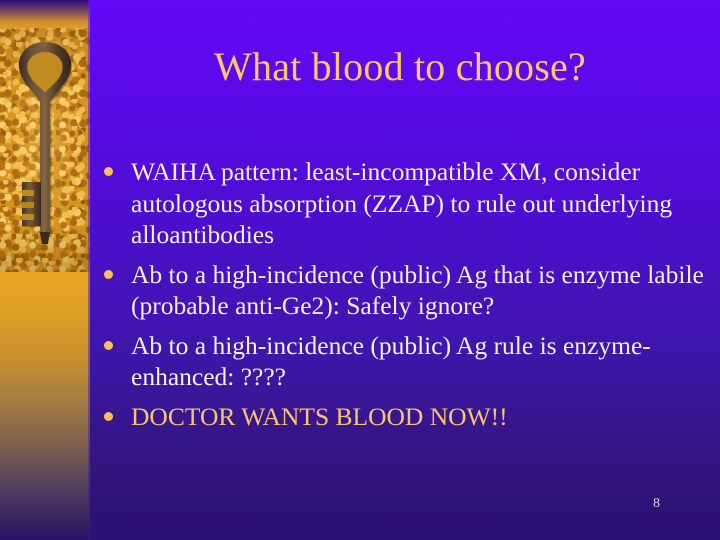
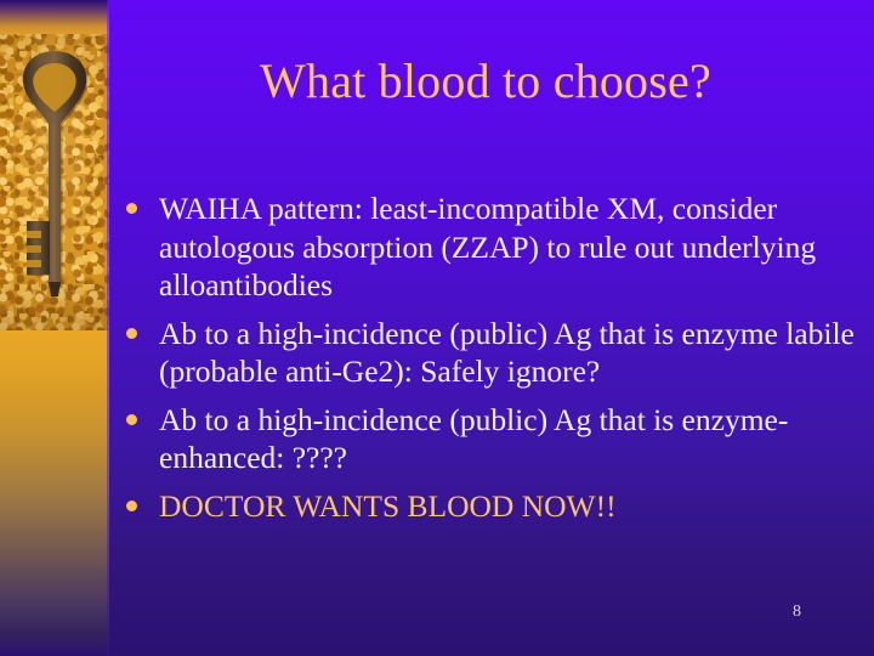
  What blood to choose?
  WAIHA pattern: least-incompatible XM, consider autologous absorption (ZZAP) to rule out underlying alloantibodies
  Ab to a high-incidence (public) Ag that is enzyme labile (probable anti-Ge2): Safely ignore?
- Ab to a high-incidence (public) Ag rule is enzyme-enhanced: ????
+ Ab to a high-incidence (public) Ag that is enzyme-enhanced: ????
  DOCTOR WANTS BLOOD NOW!!
  8
